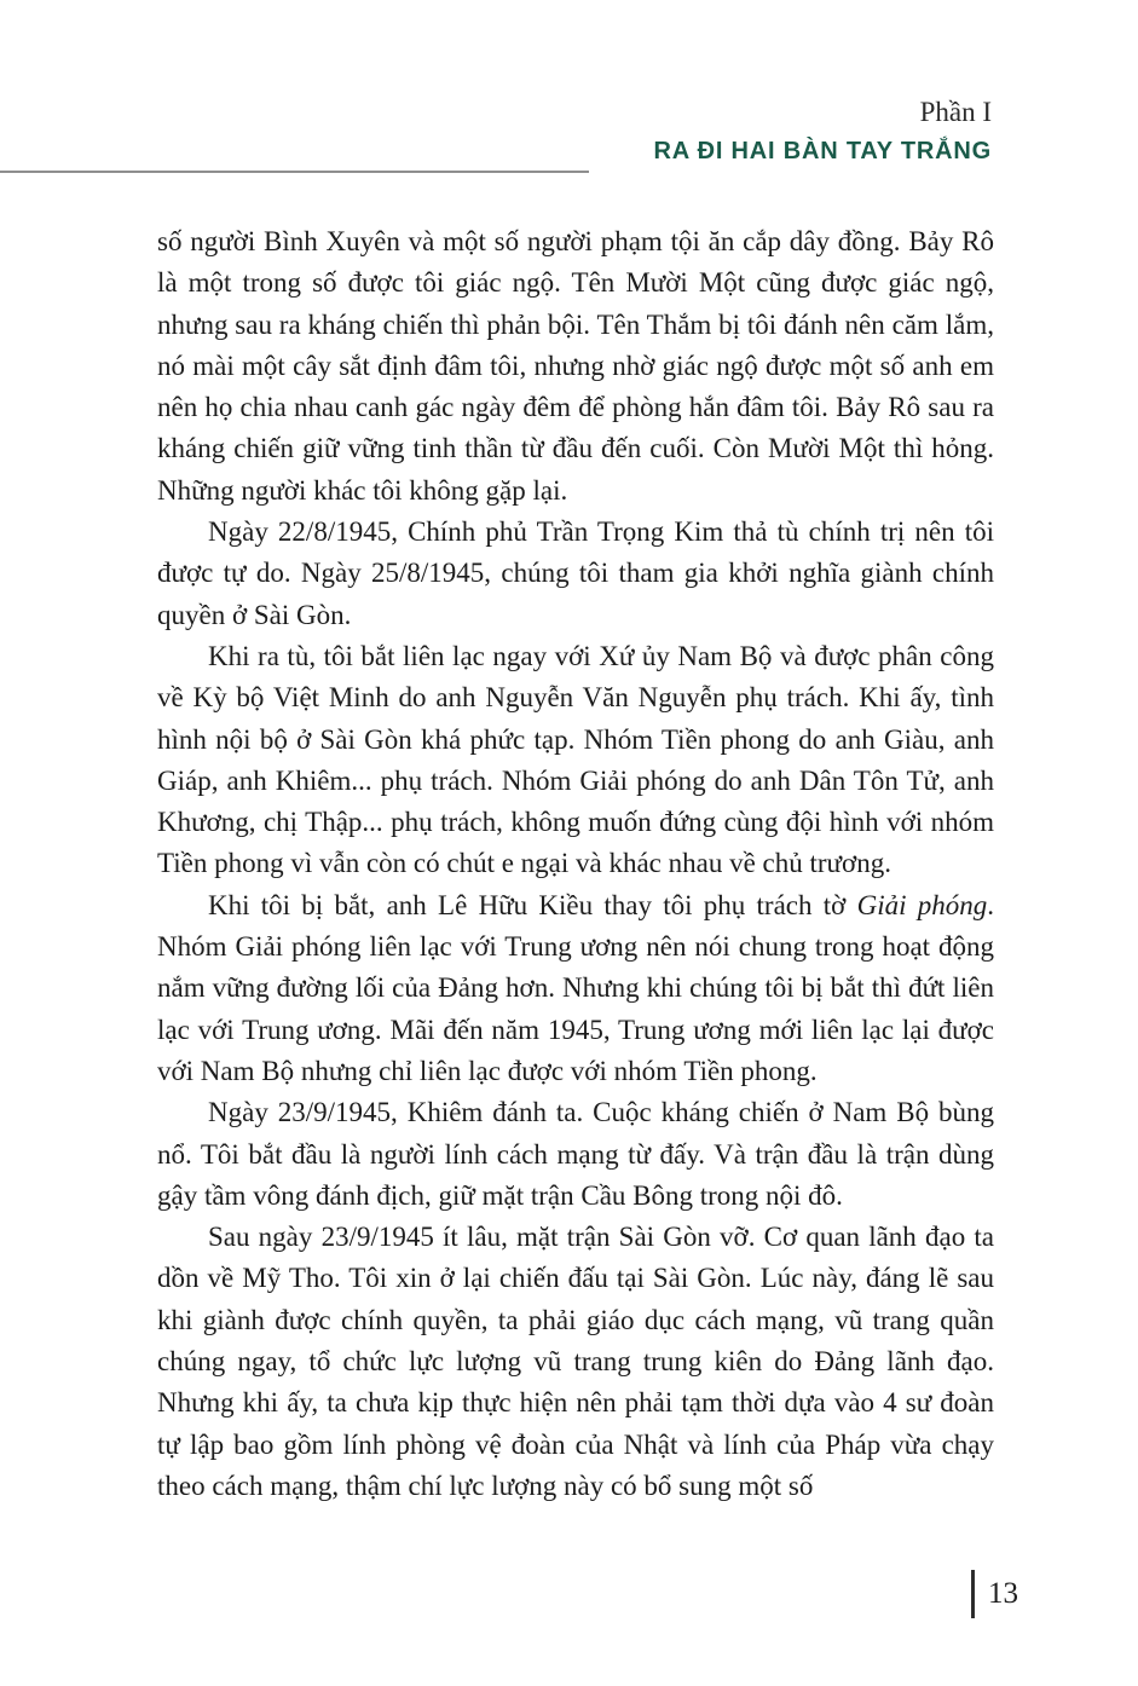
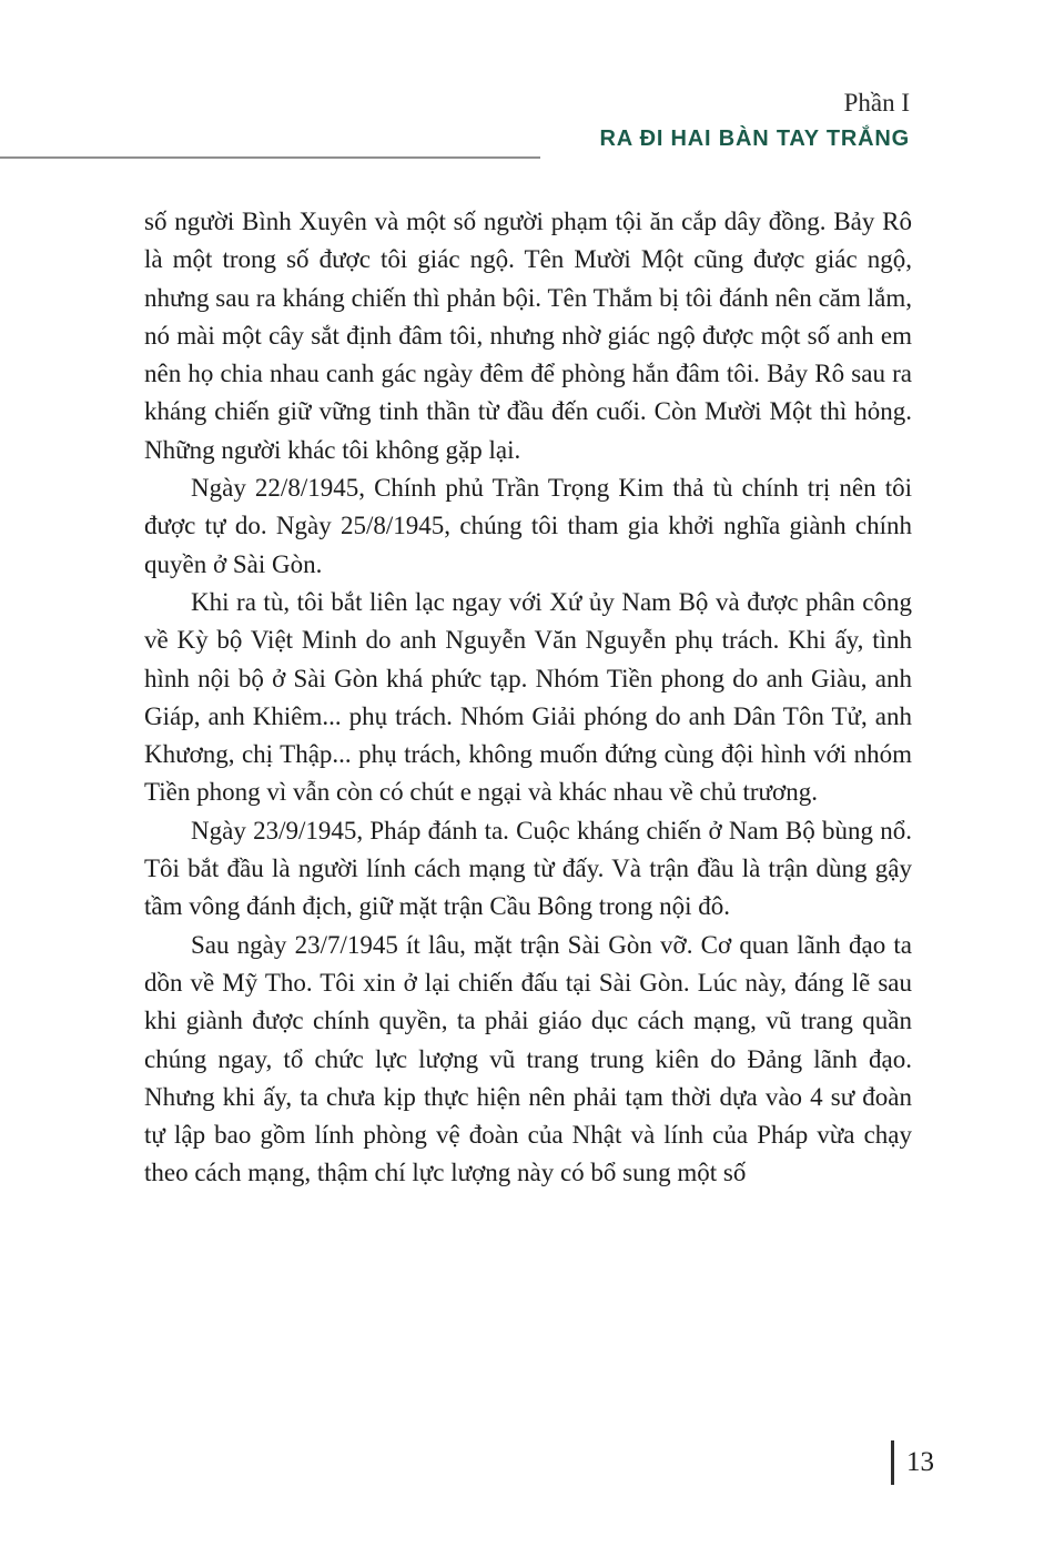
  Phần I
  RA ĐI HAI BÀN TAY TRẮNG
  số người Bình Xuyên và một số người phạm tội ăn cắp dây đồng. Bảy Rô là một trong số được tôi giác ngộ. Tên Mười Một cũng được giác ngộ, nhưng sau ra kháng chiến thì phản bội. Tên Thắm bị tôi đánh nên căm lắm, nó mài một cây sắt định đâm tôi, nhưng nhờ giác ngộ được một số anh em nên họ chia nhau canh gác ngày đêm để phòng hắn đâm tôi. Bảy Rô sau ra kháng chiến giữ vững tinh thần từ đầu đến cuối. Còn Mười Một thì hỏng. Những người khác tôi không gặp lại.
  Ngày 22/8/1945, Chính phủ Trần Trọng Kim thả tù chính trị nên tôi được tự do. Ngày 25/8/1945, chúng tôi tham gia khởi nghĩa giành chính quyền ở Sài Gòn.
  Khi ra tù, tôi bắt liên lạc ngay với Xứ ủy Nam Bộ và được phân công về Kỳ bộ Việt Minh do anh Nguyễn Văn Nguyễn phụ trách. Khi ấy, tình hình nội bộ ở Sài Gòn khá phức tạp. Nhóm Tiền phong do anh Giàu, anh Giáp, anh Khiêm... phụ trách. Nhóm Giải phóng do anh Dân Tôn Tử, anh Khương, chị Thập... phụ trách, không muốn đứng cùng đội hình với nhóm Tiền phong vì vẫn còn có chút e ngại và khác nhau về chủ trương.
- Khi tôi bị bắt, anh Lê Hữu Kiều thay tôi phụ trách tờ Giải phóng. Nhóm Giải phóng liên lạc với Trung ương nên nói chung trong hoạt động nắm vững đường lối của Đảng hơn. Nhưng khi chúng tôi bị bắt thì đứt liên lạc với Trung ương. Mãi đến năm 1945, Trung ương mới liên lạc lại được với Nam Bộ nhưng chỉ liên lạc được với nhóm Tiền phong.
- Ngày 23/9/1945, Khiêm đánh ta. Cuộc kháng chiến ở Nam Bộ bùng nổ. Tôi bắt đầu là người lính cách mạng từ đấy. Và trận đầu là trận dùng gậy tầm vông đánh địch, giữ mặt trận Cầu Bông trong nội đô.
+ Ngày 23/9/1945, Pháp đánh ta. Cuộc kháng chiến ở Nam Bộ bùng nổ. Tôi bắt đầu là người lính cách mạng từ đấy. Và trận đầu là trận dùng gậy tầm vông đánh địch, giữ mặt trận Cầu Bông trong nội đô.
- Sau ngày 23/9/1945 ít lâu, mặt trận Sài Gòn vỡ. Cơ quan lãnh đạo ta dồn về Mỹ Tho. Tôi xin ở lại chiến đấu tại Sài Gòn. Lúc này, đáng lẽ sau khi giành được chính quyền, ta phải giáo dục cách mạng, vũ trang quần chúng ngay, tổ chức lực lượng vũ trang trung kiên do Đảng lãnh đạo. Nhưng khi ấy, ta chưa kịp thực hiện nên phải tạm thời dựa vào 4 sư đoàn tự lập bao gồm lính phòng vệ đoàn của Nhật và lính của Pháp vừa chạy theo cách mạng, thậm chí lực lượng này có bổ sung một số
+ Sau ngày 23/7/1945 ít lâu, mặt trận Sài Gòn vỡ. Cơ quan lãnh đạo ta dồn về Mỹ Tho. Tôi xin ở lại chiến đấu tại Sài Gòn. Lúc này, đáng lẽ sau khi giành được chính quyền, ta phải giáo dục cách mạng, vũ trang quần chúng ngay, tổ chức lực lượng vũ trang trung kiên do Đảng lãnh đạo. Nhưng khi ấy, ta chưa kịp thực hiện nên phải tạm thời dựa vào 4 sư đoàn tự lập bao gồm lính phòng vệ đoàn của Nhật và lính của Pháp vừa chạy theo cách mạng, thậm chí lực lượng này có bổ sung một số
  13
